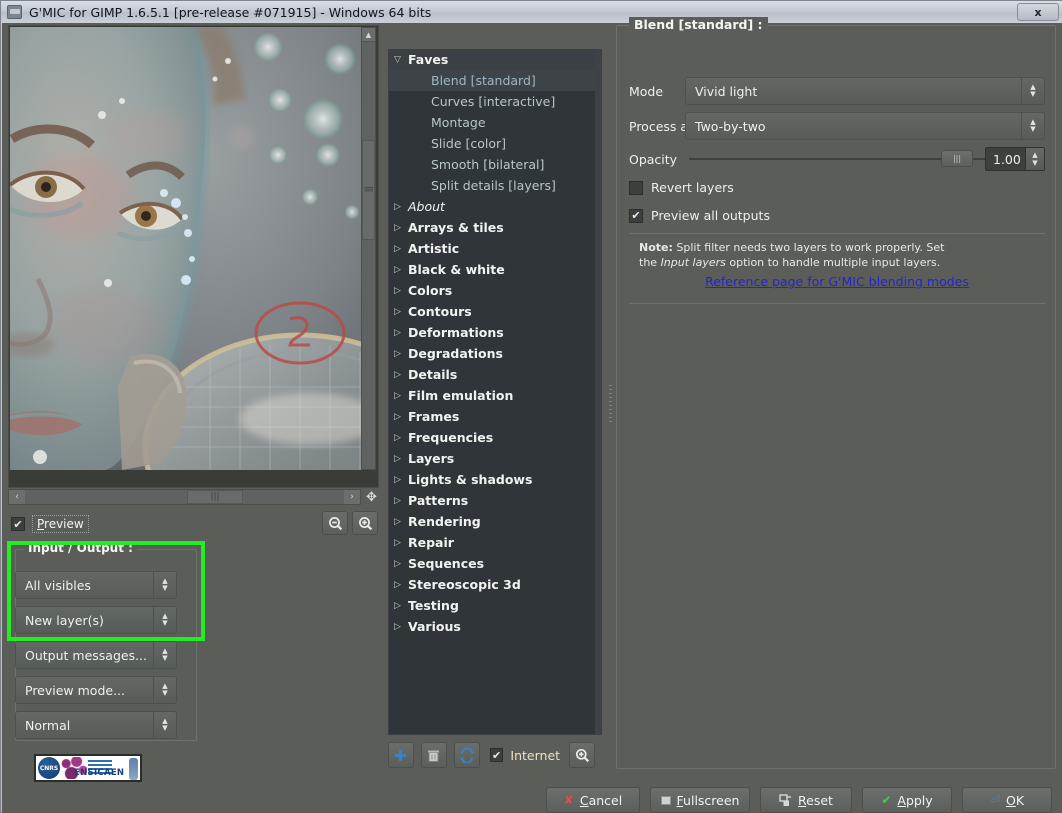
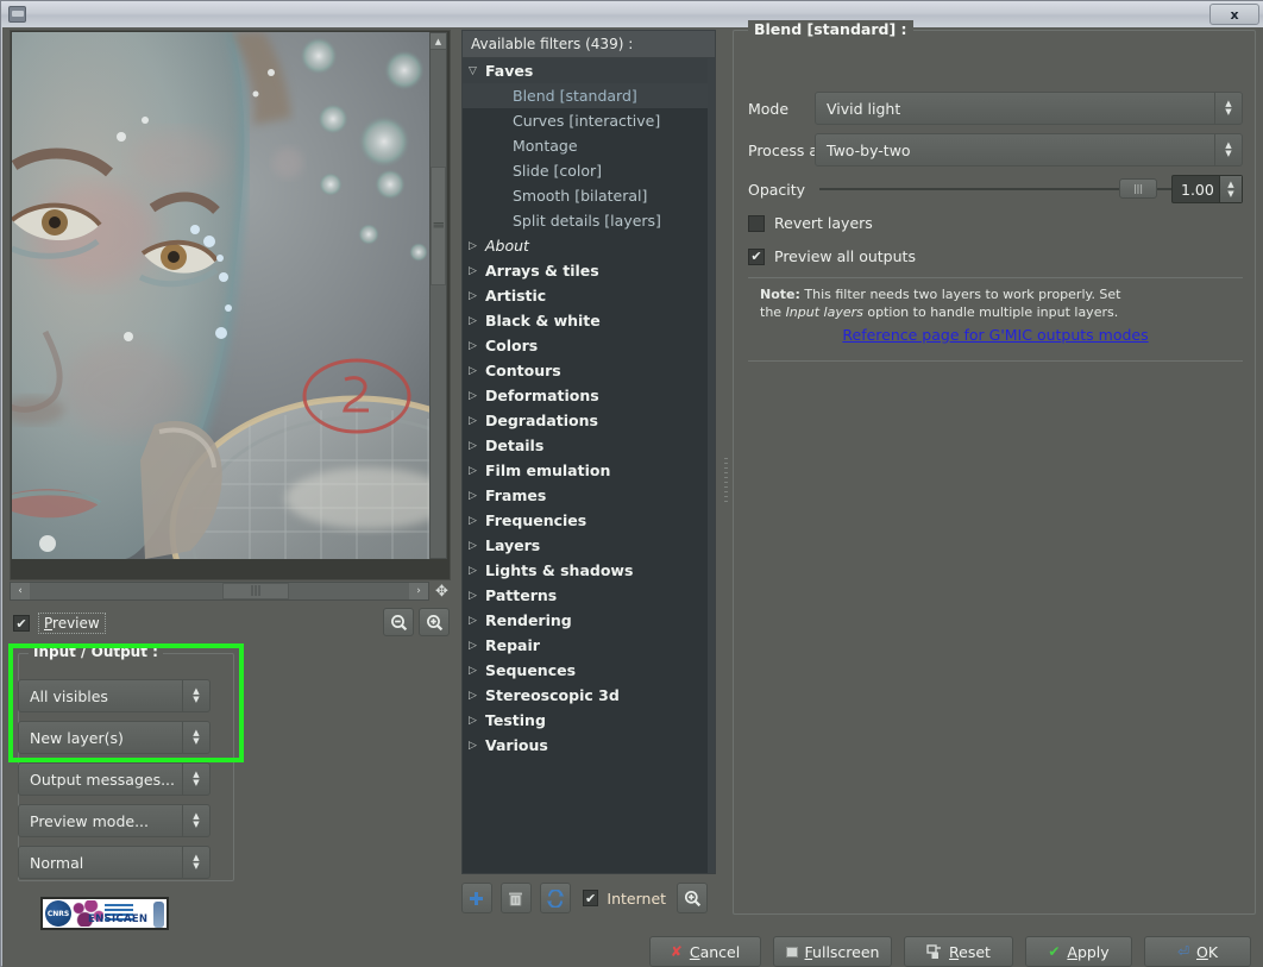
- G'MIC for GIMP 1.6.5.1 [pre-release #071915] - Windows 64 bits
  x
  ▲
  ≡
  ‹
  ›
  ✥
  ✔
  Preview
  Input / Output :
  All visibles
  ▲
  ▼
  New layer(s)
  ▲
  ▼
  Output messages...
  ▲
  ▼
  Preview mode...
  ▲
  ▼
  Normal
  ▲
  ▼
  ENSICAEN
+ Available filters (439) :
  ▽
  Faves
  Blend [standard]
  Curves [interactive]
  Montage
  Slide [color]
  Smooth [bilateral]
  Split details [layers]
  ▷
  About
  ▷
  Arrays & tiles
  ▷
  Artistic
  ▷
  Black & white
  ▷
  Colors
  ▷
  Contours
  ▷
  Deformations
  ▷
  Degradations
  ▷
  Details
  ▷
  Film emulation
  ▷
  Frames
  ▷
  Frequencies
  ▷
  Layers
  ▷
  Lights & shadows
  ▷
  Patterns
  ▷
  Rendering
  ▷
  Repair
  ▷
  Sequences
  ▷
  Stereoscopic 3d
  ▷
  Testing
  ▷
  Various
  ✔
  Internet
  Blend [standard] :
  Mode
  Vivid light
  ▲
  ▼
  Process
  Two-by-two
  ▲
  ▼
  Opacity
  |||
  1.00
  ▲
  ▼
  Revert layers
  ✔
  Preview all outputs
- Note: Split filter needs two layers to work properly. Set
+ Note: This filter needs two layers to work properly. Set
  the Input layers option to handle multiple input layers.
- Reference page for G'MIC blending modes
+ Reference page for G'MIC outputs modes
  ✘
  Cancel
  Fullscreen
  Reset
  ✔
  Apply
  ⏎
  OK
